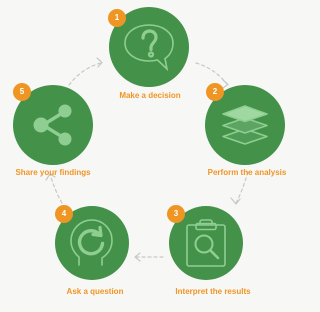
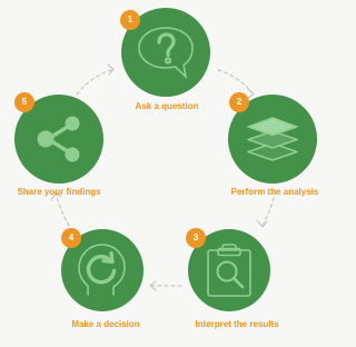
  1
- Make a decision
+ Ask a question
  2
  Perform the analysis
  3
  Interpret the results
  4
- Ask a question
+ Make a decision
  5
  Share your findings
